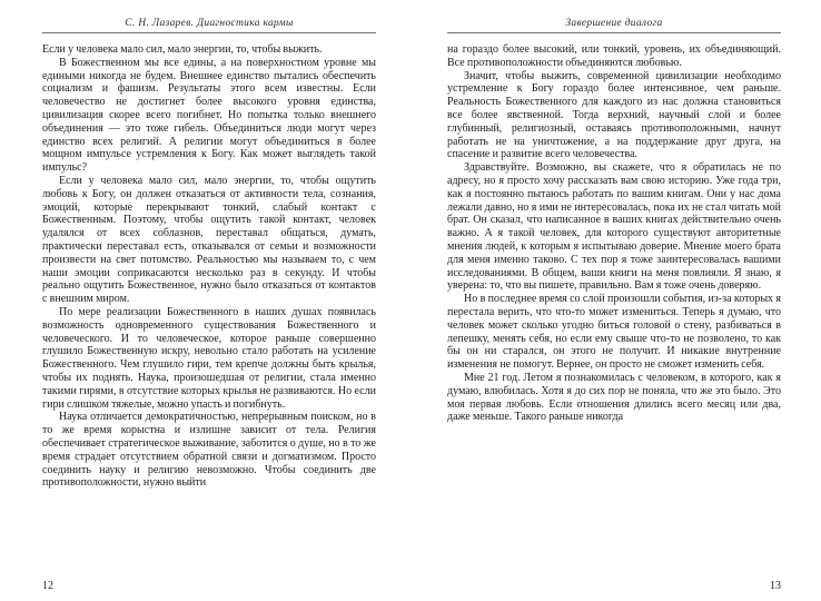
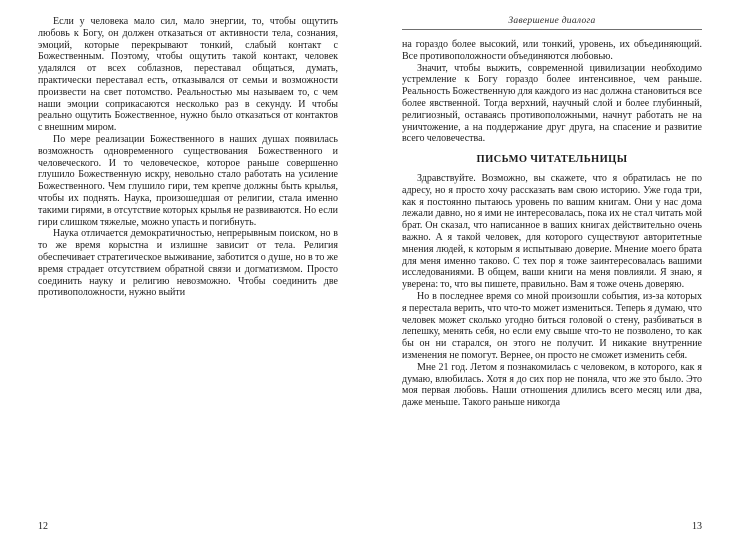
- С. Н. Лазарев. Диагностика кармы
- Если у человека мало сил, мало энергии, то, чтобы выжить.
- В Божественном мы все едины, а на поверхностном уровне мы едиными никогда не будем. Внешнее единство пытались обеспечить социализм и фашизм. Результаты этого всем известны. Если человечество не достигнет более высокого уровня единства, цивилизация скорее всего погибнет. Но попытка только внешнего объединения — это тоже гибель. Объединиться люди могут через единство всех религий. А религии могут объединиться в более мощном импульсе устремления к Богу. Как может выглядеть такой импульс?
  Если у человека мало сил, мало энергии, то, чтобы ощутить любовь к Богу, он должен отказаться от активности тела, сознания, эмоций, которые перекрывают тонкий, слабый контакт с Божественным. Поэтому, чтобы ощутить такой контакт, человек удалялся от всех соблазнов, переставал общаться, думать, практически переставал есть, отказывался от семьи и возможности произвести на свет потомство. Реальностью мы называем то, с чем наши эмоции соприкасаются несколько раз в секунду. И чтобы реально ощутить Божественное, нужно было отказаться от контактов с внешним миром.
  По мере реализации Божественного в наших душах появилась возможность одновременного существования Божественного и человеческого. И то человеческое, которое раньше совершенно глушило Божественную искру, невольно стало работать на усиление Божественного. Чем глушило гири, тем крепче должны быть крылья, чтобы их поднять. Наука, произошедшая от религии, стала именно такими гирями, в отсутствие которых крылья не развиваются. Но если гири слишком тяжелые, можно упасть и погибнуть.
  Наука отличается демократичностью, непрерывным поиском, но в то же время корыстна и излишне зависит от тела. Религия обеспечивает стратегическое выживание, заботится о душе, но в то же время страдает отсутствием обратной связи и догматизмом. Просто соединить науку и религию невозможно. Чтобы соединить две противоположности, нужно выйти
  12
  Завершение диалога
  на гораздо более высокий, или тонкий, уровень, их объединяющий. Все противоположности объединяются любовью.
- Значит, чтобы выжить, современной цивилизации необходимо устремление к Богу гораздо более интенсивное, чем раньше. Реальность Божественного для каждого из нас должна становиться все более явственной. Тогда верхний, научный слой и более глубинный, религиозный, оставаясь противоположными, начнут работать не на уничтожение, а на поддержание друг друга, на спасение и развитие всего человечества.
+ Значит, чтобы выжить, современной цивилизации необходимо устремление к Богу гораздо более интенсивное, чем раньше. Реальность Божественную для каждого из нас должна становиться все более явственной. Тогда верхний, научный слой и более глубинный, религиозный, оставаясь противоположными, начнут работать не на уничтожение, а на поддержание друг друга, на спасение и развитие всего человечества.
+ ПИСЬМО ЧИТАТЕЛЬНИЦЫ
- Здравствуйте. Возможно, вы скажете, что я обратилась не по адресу, но я просто хочу рассказать вам свою историю. Уже года три, как я постоянно пытаюсь работать по вашим книгам. Они у нас дома лежали давно, но я ими не интересовалась, пока их не стал читать мой брат. Он сказал, что написанное в ваших книгах действительно очень важно. А я такой человек, для которого существуют авторитетные мнения людей, к которым я испытываю доверие. Мнение моего брата для меня именно таково. С тех пор я тоже заинтересовалась вашими исследованиями. В общем, ваши книги на меня повлияли. Я знаю, я уверена: то, что вы пишете, правильно. Вам я тоже очень доверяю.
+ Здравствуйте. Возможно, вы скажете, что я обратилась не по адресу, но я просто хочу рассказать вам свою историю. Уже года три, как я постоянно пытаюсь уровень по вашим книгам. Они у нас дома лежали давно, но я ими не интересовалась, пока их не стал читать мой брат. Он сказал, что написанное в ваших книгах действительно очень важно. А я такой человек, для которого существуют авторитетные мнения людей, к которым я испытываю доверие. Мнение моего брата для меня именно таково. С тех пор я тоже заинтересовалась вашими исследованиями. В общем, ваши книги на меня повлияли. Я знаю, я уверена: то, что вы пишете, правильно. Вам я тоже очень доверяю.
- Но в последнее время со слой произошли события, из-за которых я перестала верить, что что-то может измениться. Теперь я думаю, что человек может сколько угодно биться головой о стену, разбиваться в лепешку, менять себя, но если ему свыше что-то не позволено, то как бы он ни старался, он этого не получит. И никакие внутренние изменения не помогут. Вернее, он просто не сможет изменить себя.
+ Но в последнее время со мной произошли события, из-за которых я перестала верить, что что-то может измениться. Теперь я думаю, что человек может сколько угодно биться головой о стену, разбиваться в лепешку, менять себя, но если ему свыше что-то не позволено, то как бы он ни старался, он этого не получит. И никакие внутренние изменения не помогут. Вернее, он просто не сможет изменить себя.
- Мне 21 год. Летом я познакомилась с человеком, в которого, как я думаю, влюбилась. Хотя я до сих пор не поняла, что же это было. Это моя первая любовь. Если отношения длились всего месяц или два, даже меньше. Такого раньше никогда
+ Мне 21 год. Летом я познакомилась с человеком, в которого, как я думаю, влюбилась. Хотя я до сих пор не поняла, что же это было. Это моя первая любовь. Наши отношения длились всего месяц или два, даже меньше. Такого раньше никогда
  13
